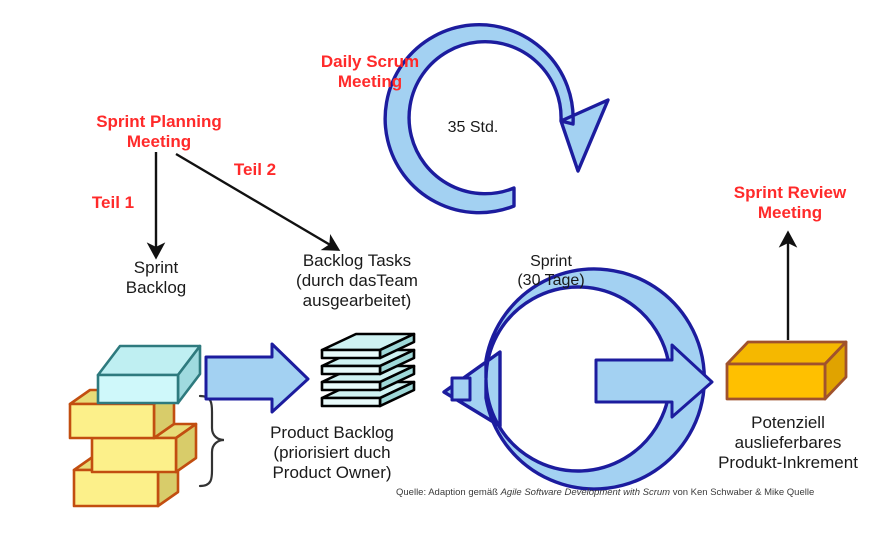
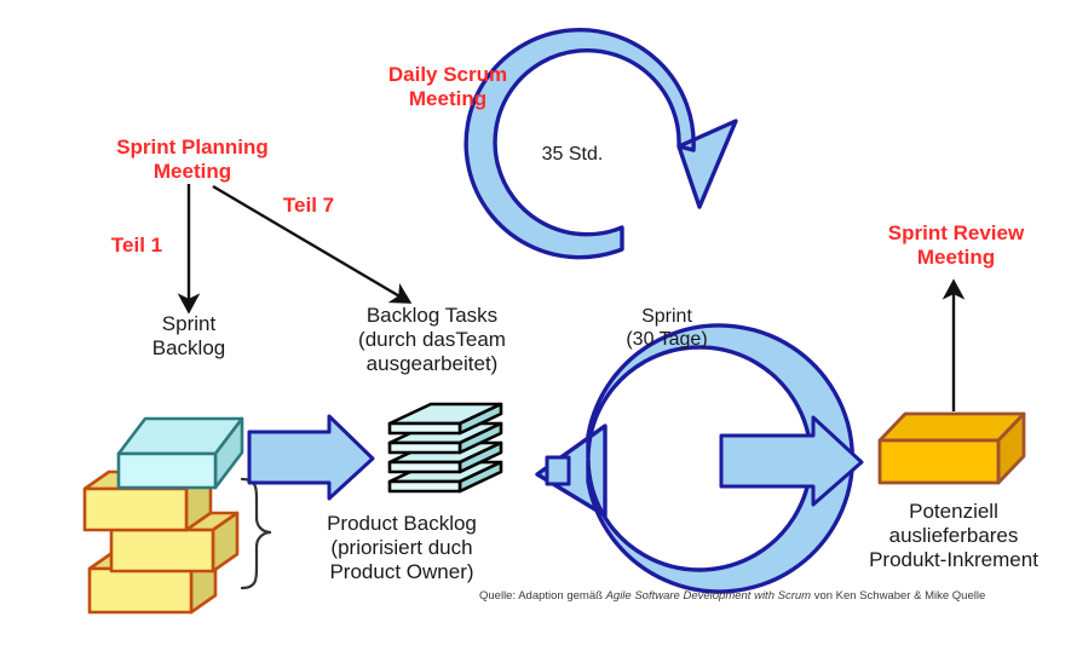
  Sprint Planning
  Meeting
  Daily Scrum
  Meeting
  Sprint Review
  Meeting
  Teil 1
- Teil 2
+ Teil 7
  Sprint
  Backlog
  Backlog Tasks
  (durch dasTeam
  ausgearbeitet)
  Product Backlog
  (priorisiert duch
  Product Owner)
  35 Std.
  Sprint
  (30 Tage)
  Potenziell
  auslieferbares
  Produkt-Inkrement
  Quelle: Adaption gemäß Agile Software Development with Scrum von Ken Schwaber & Mike Quelle
